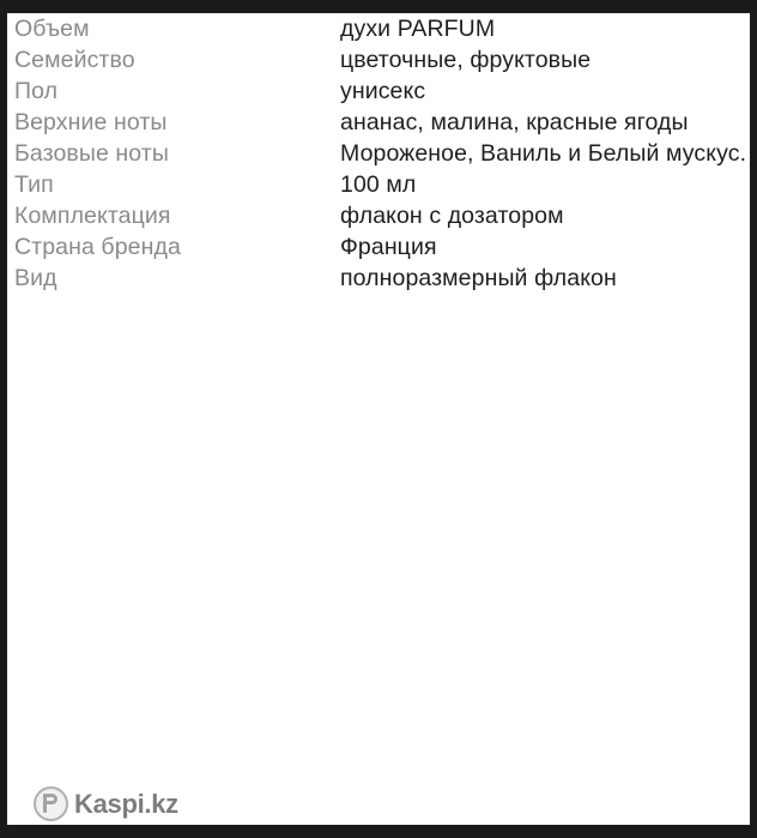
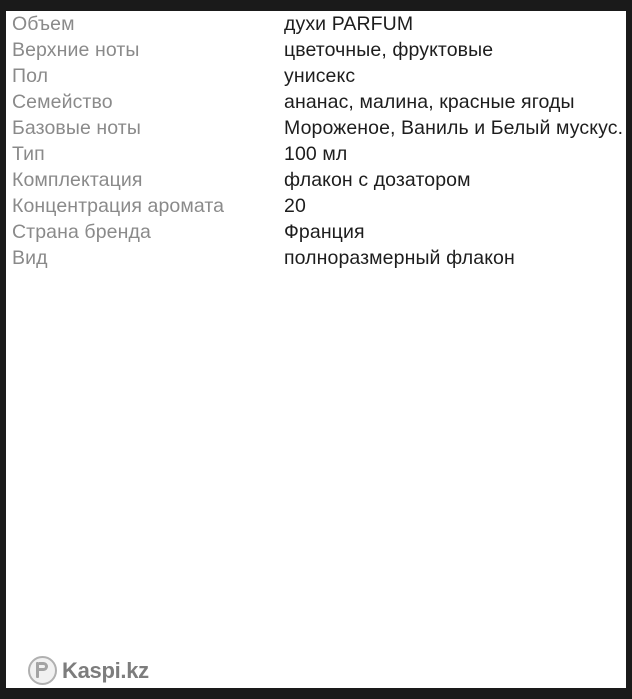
  Объем	духи PARFUM
- Семейство	цветочные, фруктовые
+ Верхние ноты	цветочные, фруктовые
  Пол	унисекс
- Верхние ноты	ананас, малина, красные ягоды
+ Семейство	ананас, малина, красные ягоды
  Базовые ноты	Мороженое, Ваниль и Белый мускус.
  Тип	100 мл
  Комплектация	флакон с дозатором
+ Концентрация аромата	20
  Страна бренда	Франция
  Вид	полноразмерный флакон
  Kaspi.kz
